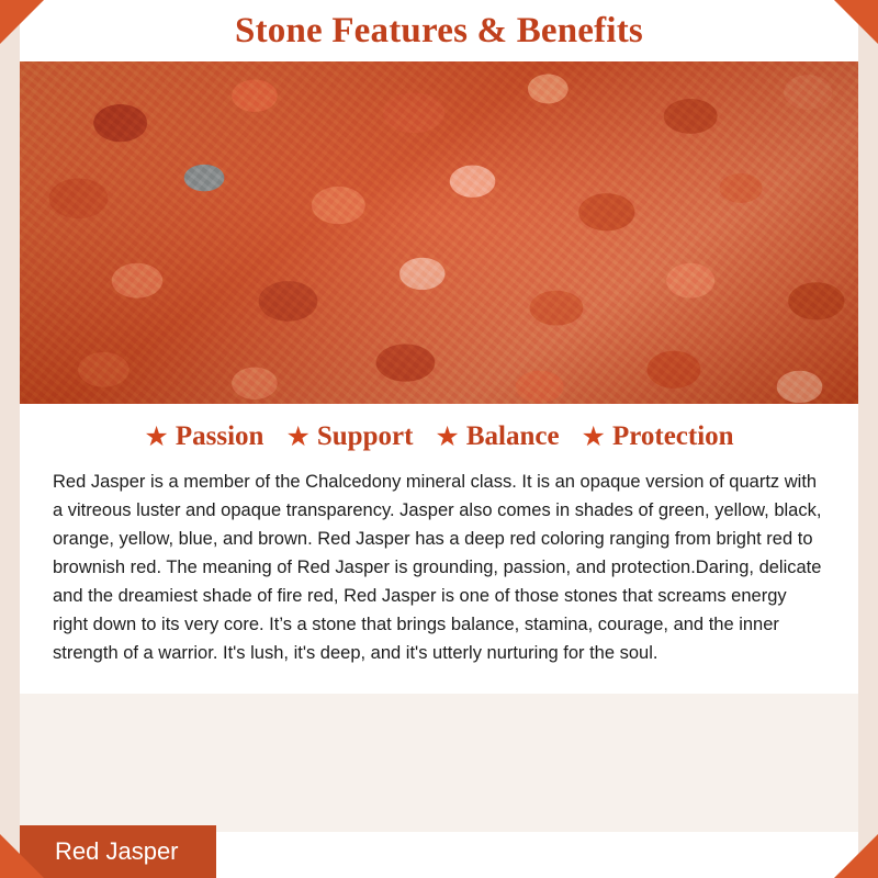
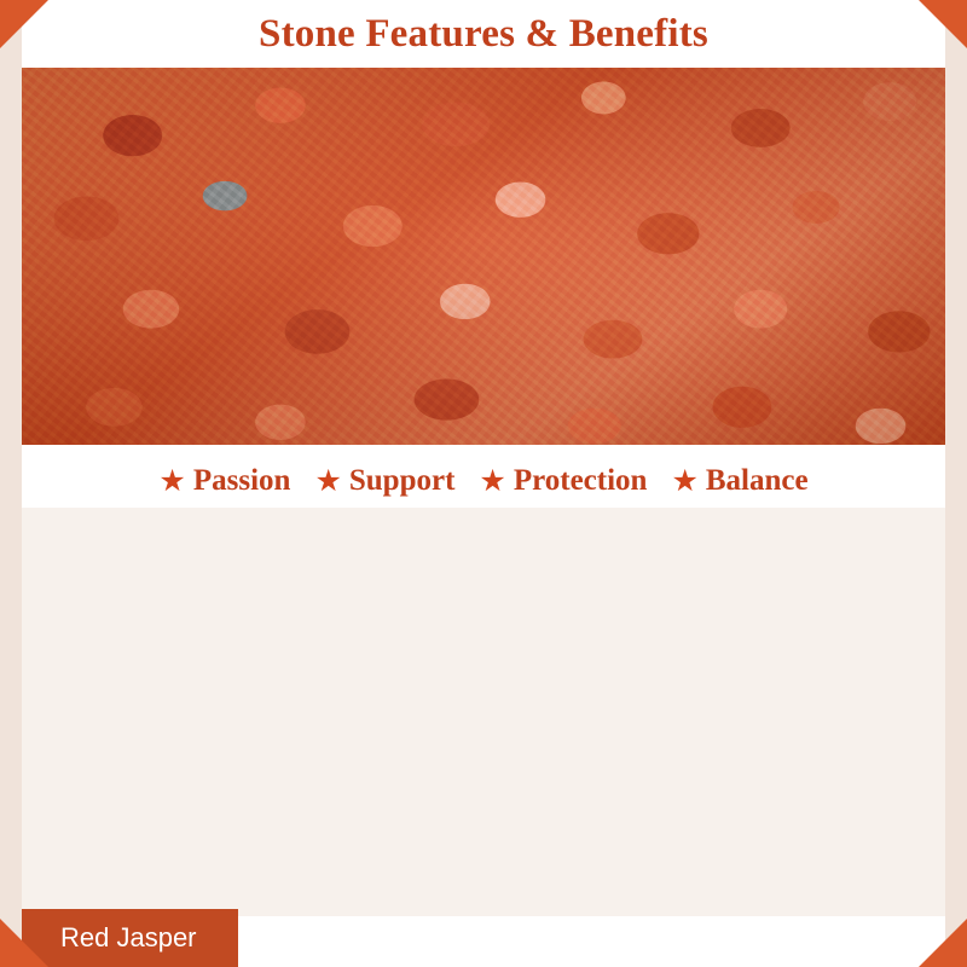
  Stone Features & Benefits
  Red Jasper
  ★
  Passion
  ★
  Support
  ★
- Balance
+ Protection
  ★
- Protection
+ Balance
- Red Jasper is a member of the Chalcedony mineral class. It is an opaque version of quartz with a vitreous luster and opaque transparency. Jasper also comes in shades of green, yellow, black, orange, yellow, blue, and brown. Red Jasper has a deep red coloring ranging from bright red to brownish red. The meaning of Red Jasper is grounding, passion, and protection.Daring, delicate and the dreamiest shade of fire red, Red Jasper is one of those stones that screams energy right down to its very core. It’s a stone that brings balance, stamina, courage, and the inner strength of a warrior. It's lush, it's deep, and it's utterly nurturing for the soul.
